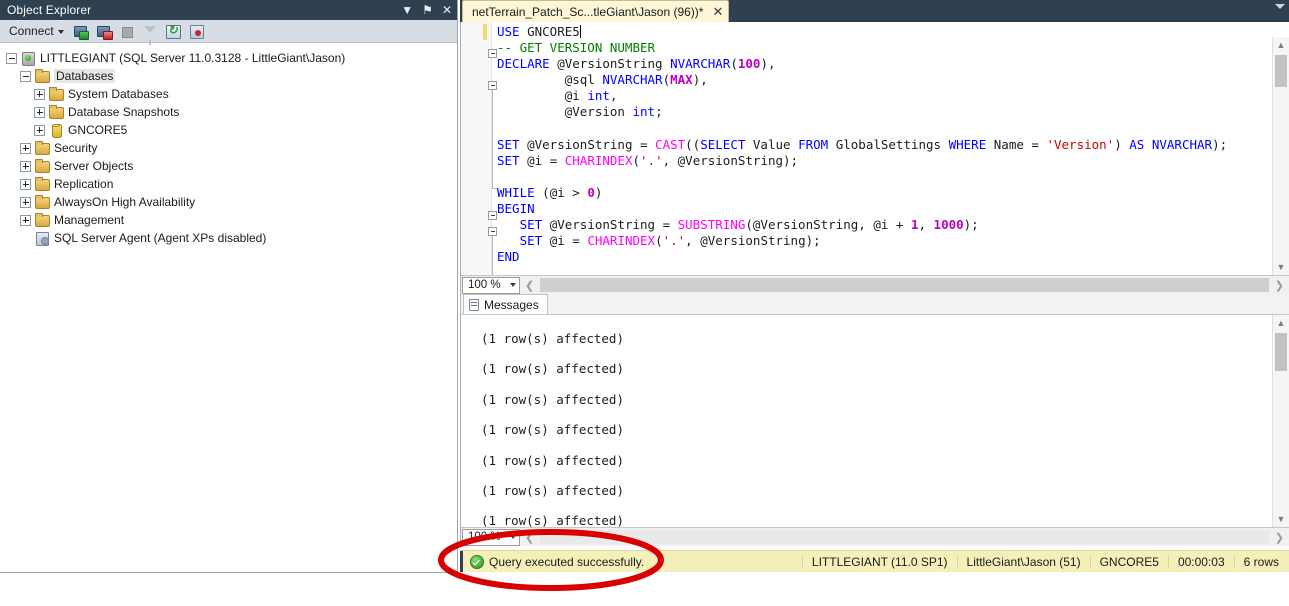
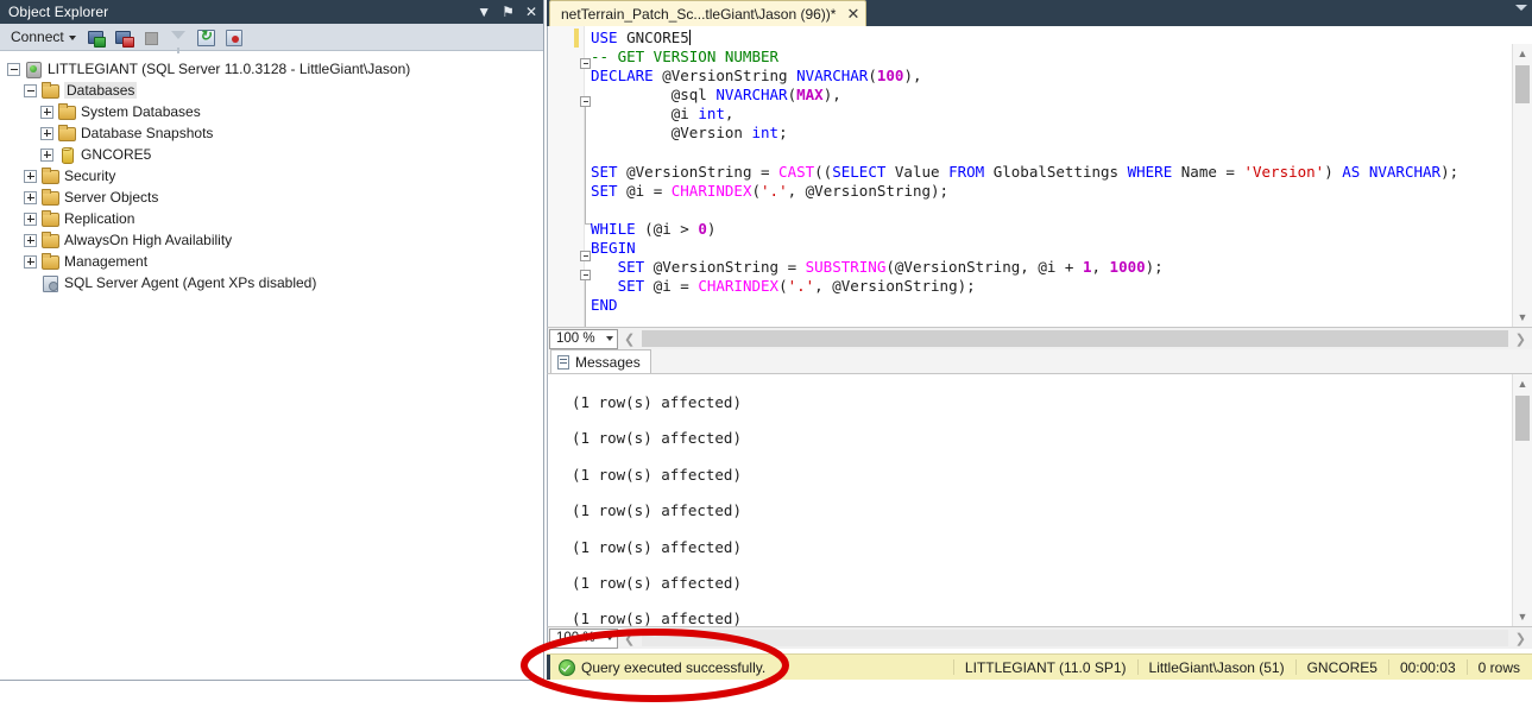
  Object Explorer
  ▼
  ⚑
  ✕
  Connect
  LITTLEGIANT (SQL Server 11.0.3128 - LittleGiant\Jason)
  Databases
  System Databases
  Database Snapshots
  GNCORE5
  Security
  Server Objects
  Replication
  AlwaysOn High Availability
  Management
  SQL Server Agent (Agent XPs disabled)
  netTerrain_Patch_Sc...tleGiant\Jason (96))*
  ✕
  USE GNCORE5 -- GET VERSION NUMBER DECLARE @VersionString NVARCHAR(100),
  @sql NVARCHAR(MAX),
  @i int,
  @Version int;
  SET @VersionString = CAST((SELECT Value FROM GlobalSettings WHERE Name = 'Version') AS NVARCHAR);
  SET @i = CHARINDEX('.', @VersionString);
  WHILE (@i > 0)
  BEGIN SET @VersionString = SUBSTRING(@VersionString, @i + 1, 1000);
  SET @i = CHARINDEX('.', @VersionString);
  END
  ▲
  ▼
  100 %
  ❮
  ❯
  Messages
  (1 row(s) affected)
  (1 row(s) affected)
  (1 row(s) affected)
  (1 row(s) affected)
  (1 row(s) affected)
  (1 row(s) affected)
  (1 row(s) affected)
  ▲
  ▼
  ❮
  ❯
  Query executed successfully.
  LITTLEGIANT (11.0 SP1)
  LittleGiant\Jason (51)
  GNCORE5
  00:00:03
- 6 rows
+ 0 rows
